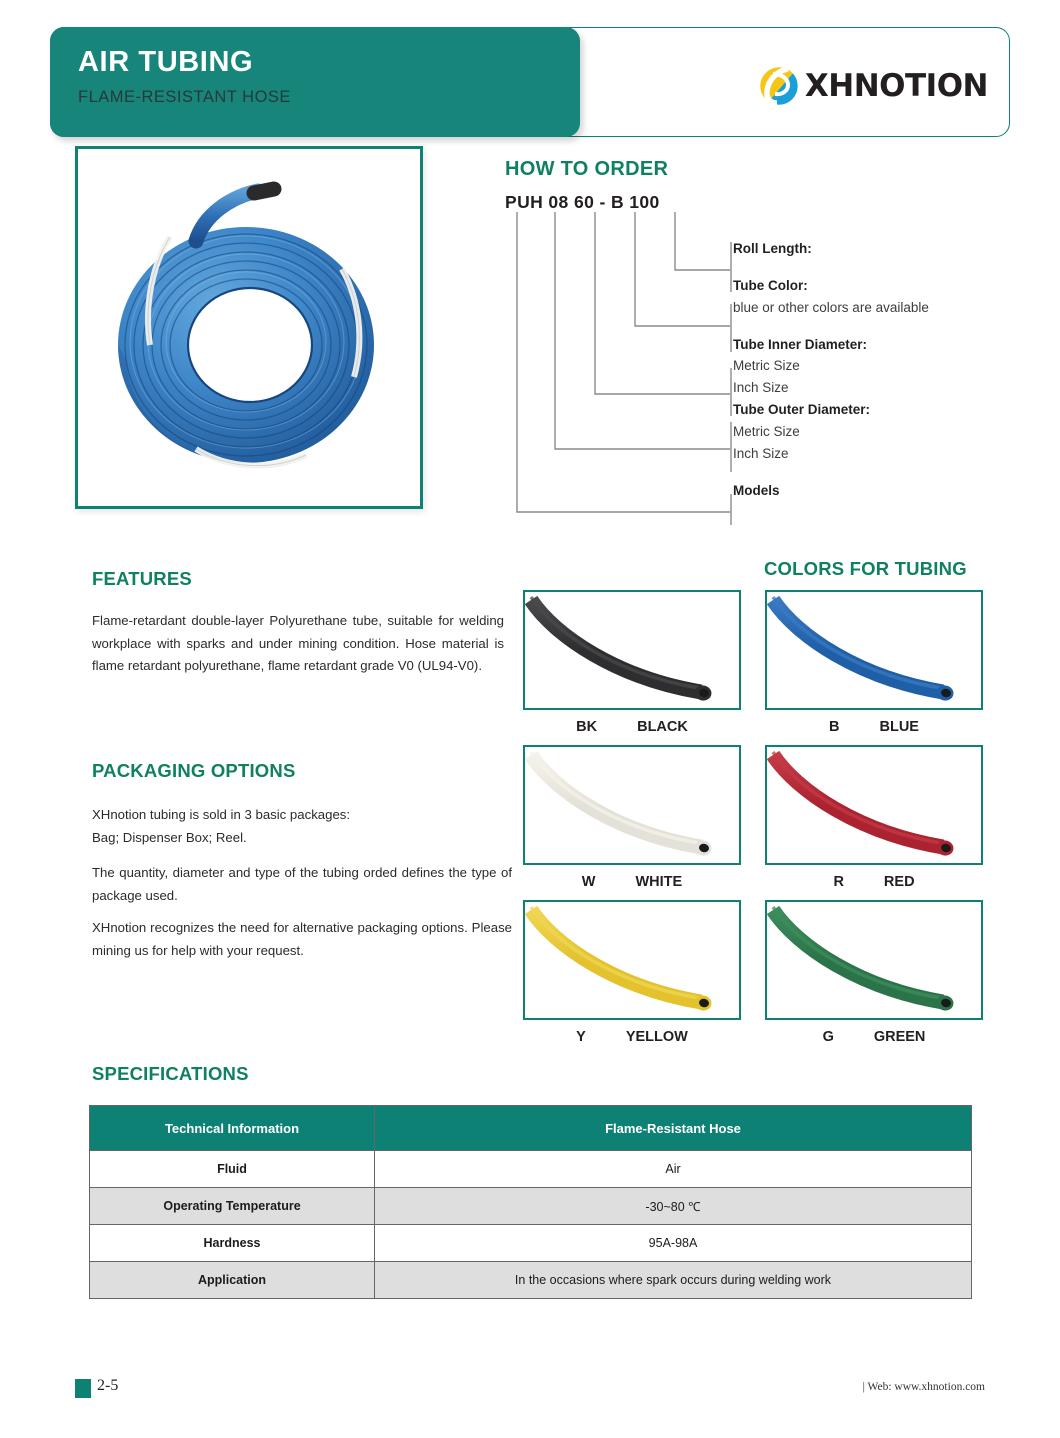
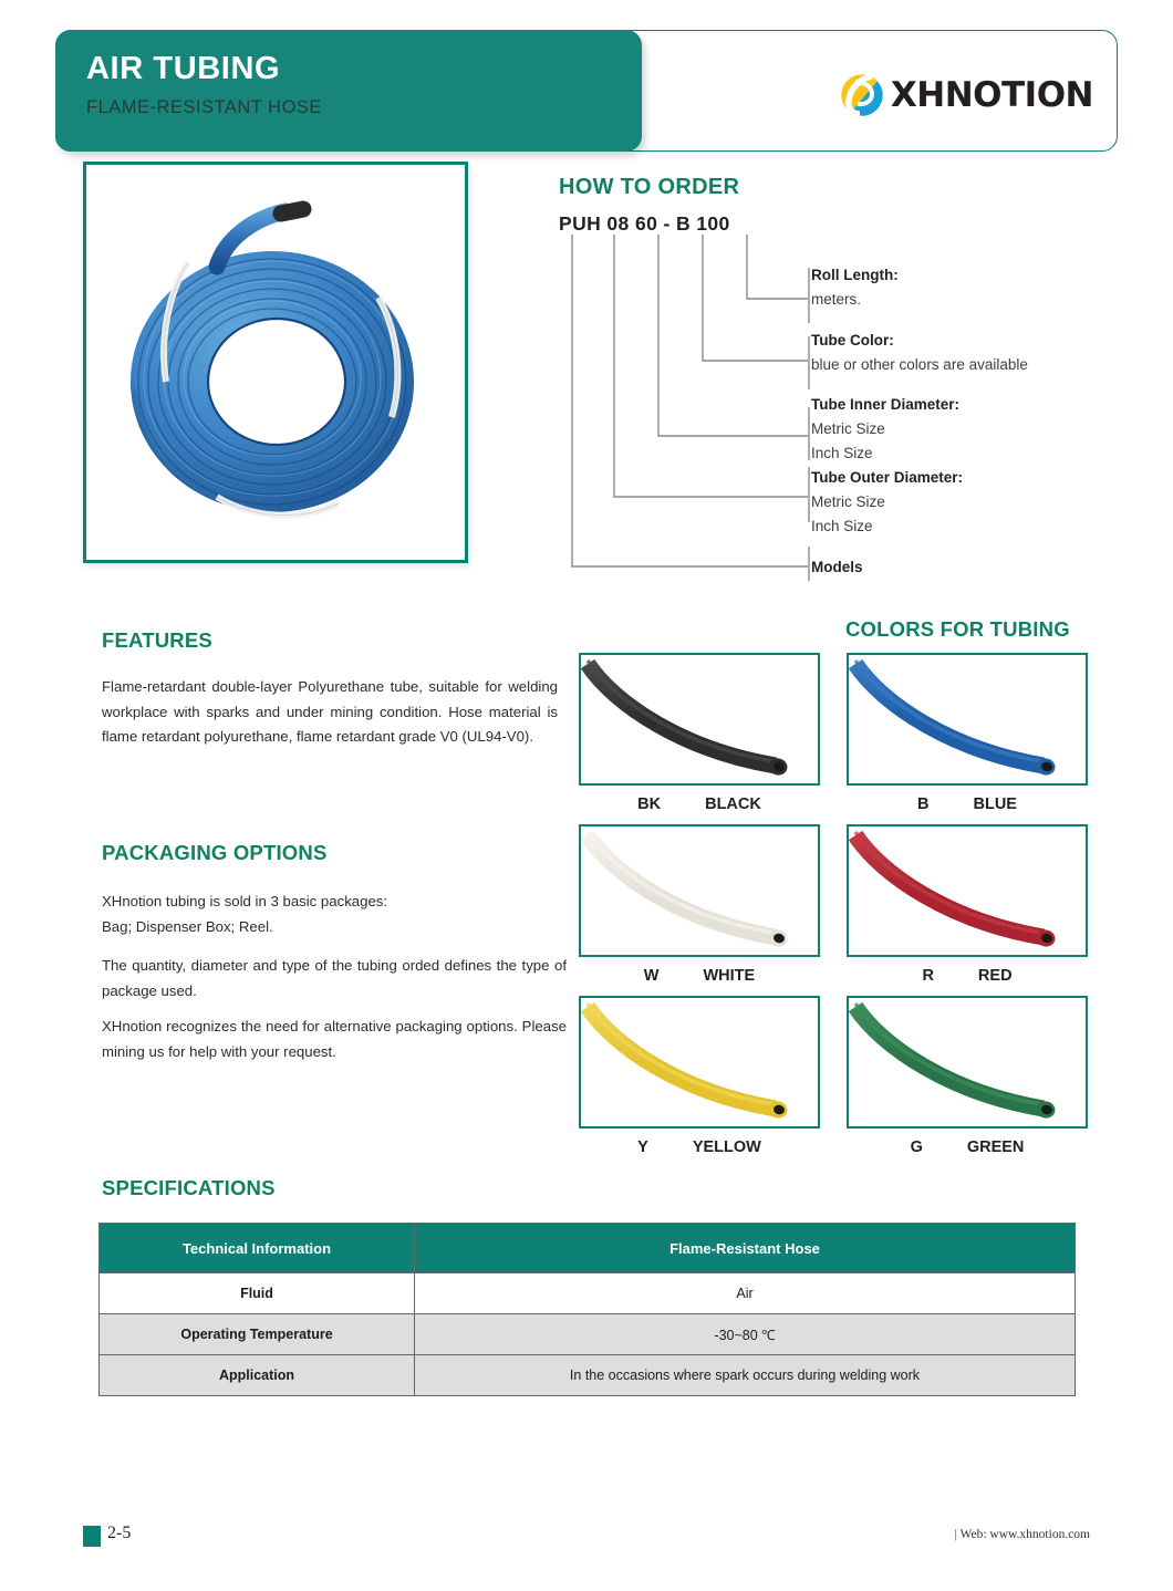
  AIR TUBING
  FLAME-RESISTANT HOSE
  XHNOTION
  HOW TO ORDER
  PUH 08 60 - B 100
  Roll Length:
+ meters.
  Tube Color:
  blue or other colors are available
  Tube Inner Diameter:
  Metric Size
  Inch Size
  Tube Outer Diameter:
  Metric Size
  Inch Size
  Models
  FEATURES
  Flame-retardant double-layer Polyurethane tube, suitable for welding workplace with sparks and under mining condition. Hose material is flame retardant polyurethane, flame retardant grade V0 (UL94-V0).
  PACKAGING OPTIONS
  XHnotion tubing is sold in 3 basic packages:
  Bag; Dispenser Box; Reel.
  The quantity, diameter and type of the tubing orded defines the type of package used.
  XHnotion recognizes the need for alternative packaging options. Please mining us for help with your request.
  COLORS FOR TUBING
  BK
  BLACK
  B
  BLUE
  W
  WHITE
  R
  RED
  Y
  YELLOW
  G
  GREEN
  SPECIFICATIONS
  Technical Information	Flame-Resistant Hose
  Fluid	Air
  Operating Temperature	-30~80 ℃
- Hardness	95A-98A
  Application	In the occasions where spark occurs during welding work
  2-5
  | Web: www.xhnotion.com
